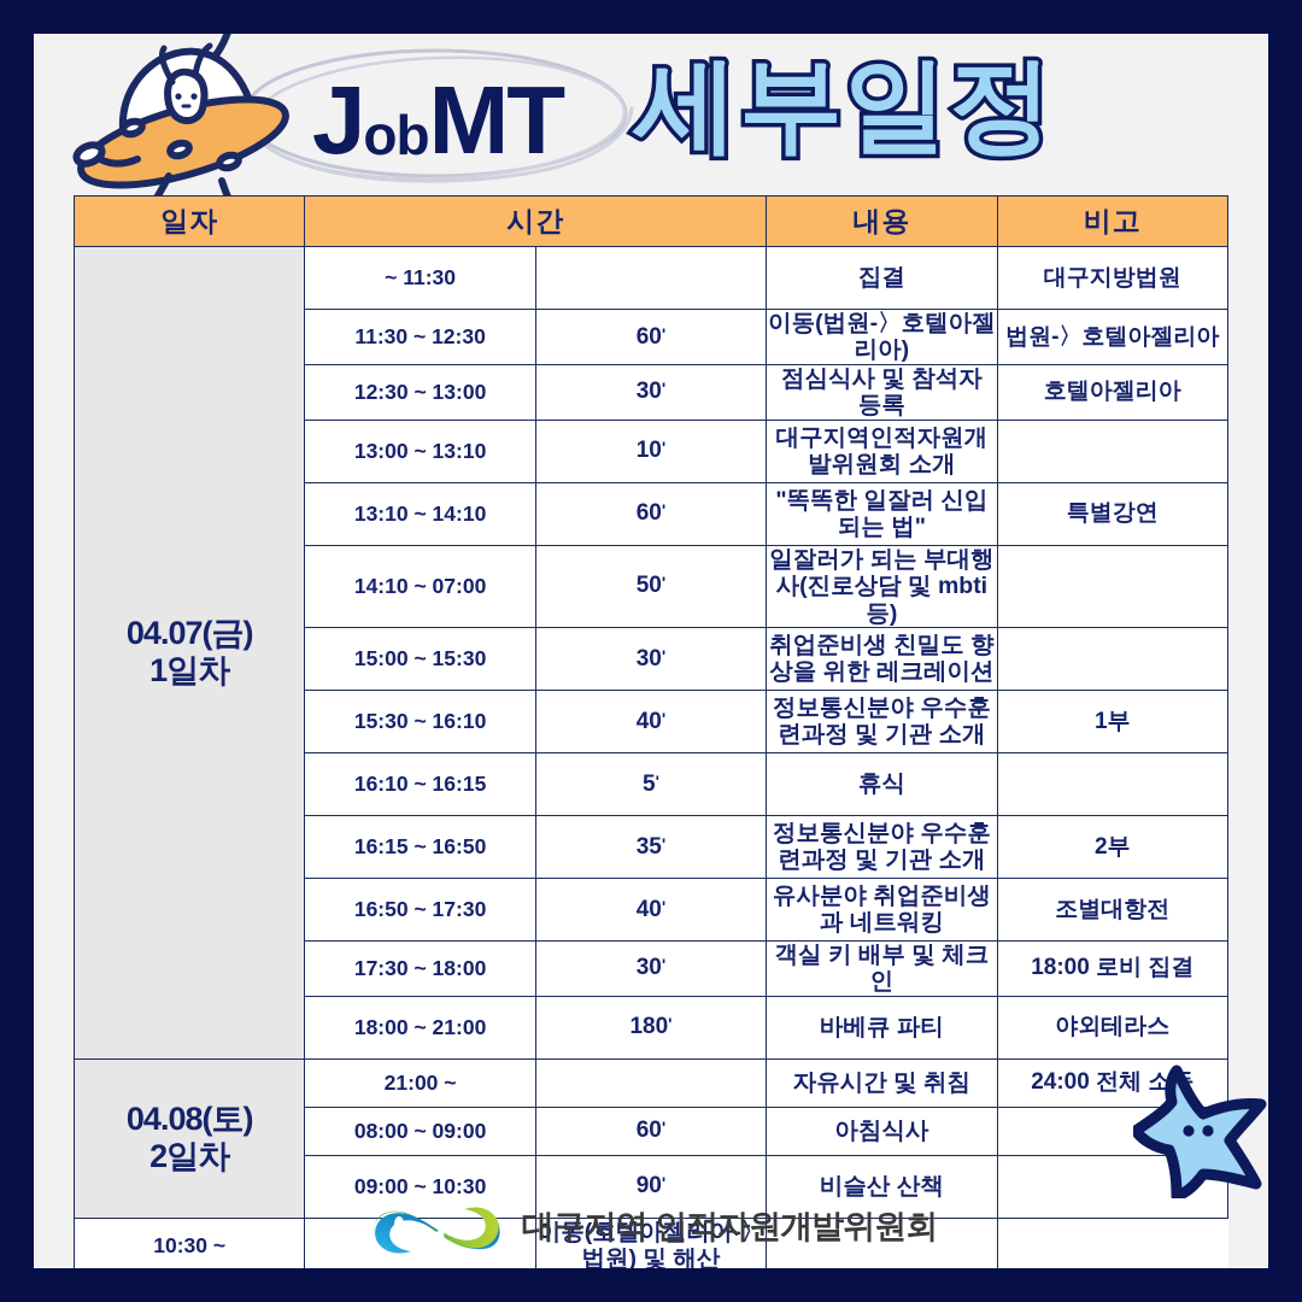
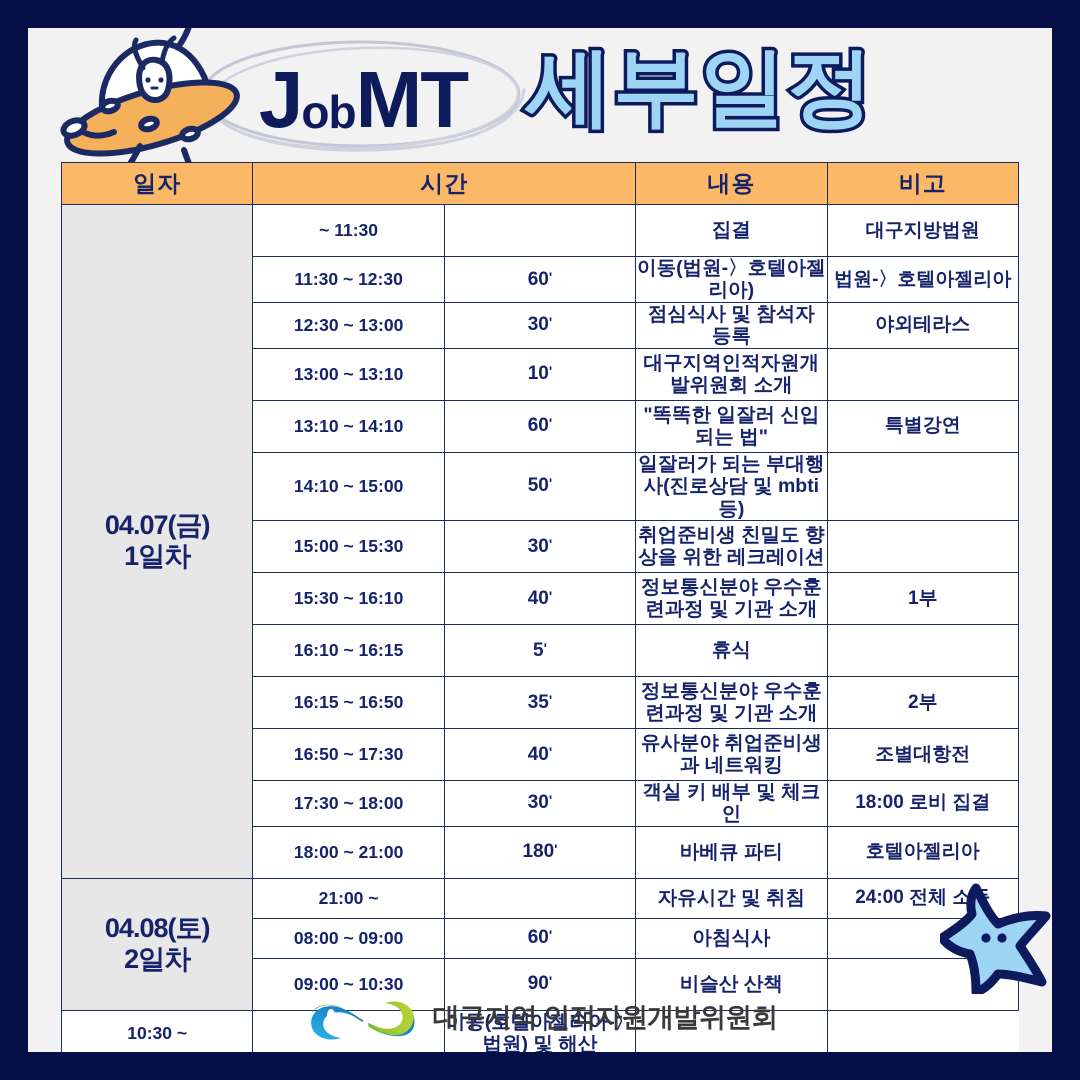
  J
  ob
  MT
  세부일정
  일자	시간	내용	비고
  04.07(금)1일차	~ 11:30		집결	대구지방법원
  11:30 ~ 12:30	60'	이동(법원-〉호텔아젤리아)	법원-〉호텔아젤리아
- 12:30 ~ 13:00	30'	점심식사 및 참석자 등록	호텔아젤리아
+ 12:30 ~ 13:00	30'	점심식사 및 참석자 등록	야외테라스
  13:00 ~ 13:10	10'	대구지역인적자원개발위원회 소개
  13:10 ~ 14:10	60'	"똑똑한 일잘러 신입되는 법"	특별강연
- 14:10 ~ 07:00	50'	일잘러가 되는 부대행사(진로상담 및 mbti 등)
+ 14:10 ~ 15:00	50'	일잘러가 되는 부대행사(진로상담 및 mbti 등)
  15:00 ~ 15:30	30'	취업준비생 친밀도 향상을 위한 레크레이션
  15:30 ~ 16:10	40'	정보통신분야 우수훈련과정 및 기관 소개	1부
  16:10 ~ 16:15	5'	휴식
  16:15 ~ 16:50	35'	정보통신분야 우수훈련과정 및 기관 소개	2부
  16:50 ~ 17:30	40'	유사분야 취업준비생과 네트워킹	조별대항전
  17:30 ~ 18:00	30'	객실 키 배부 및 체크인	18:00 로비 집결
- 18:00 ~ 21:00	180'	바베큐 파티	야외테라스
+ 18:00 ~ 21:00	180'	바베큐 파티	호텔아젤리아
  04.08(토)2일차	21:00 ~		자유시간 및 취침	24:00 전체 소
  08:00 ~ 09:00	60'	아침식사
  09:00 ~ 10:30	90'	비슬산 산책
  10:30 ~		이동(호텔아젤리아-〉법원) 및 해산
  대구지역 인적자원개발위원회
